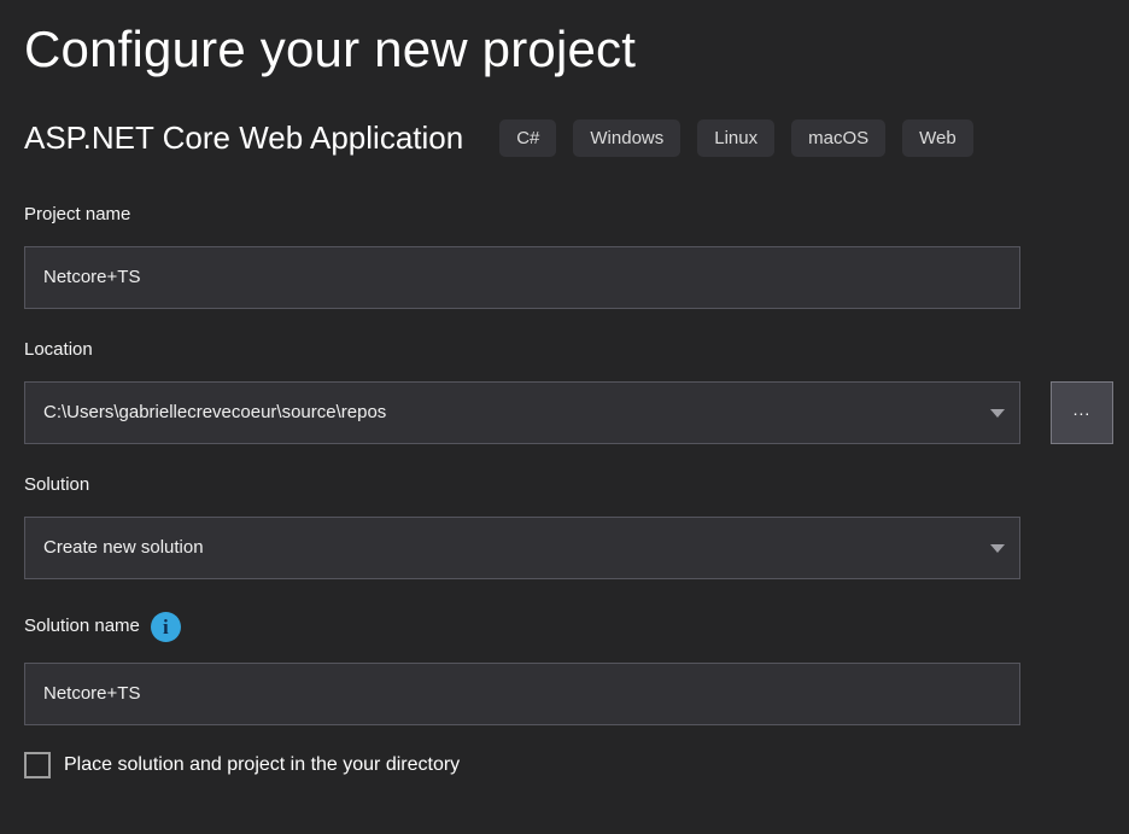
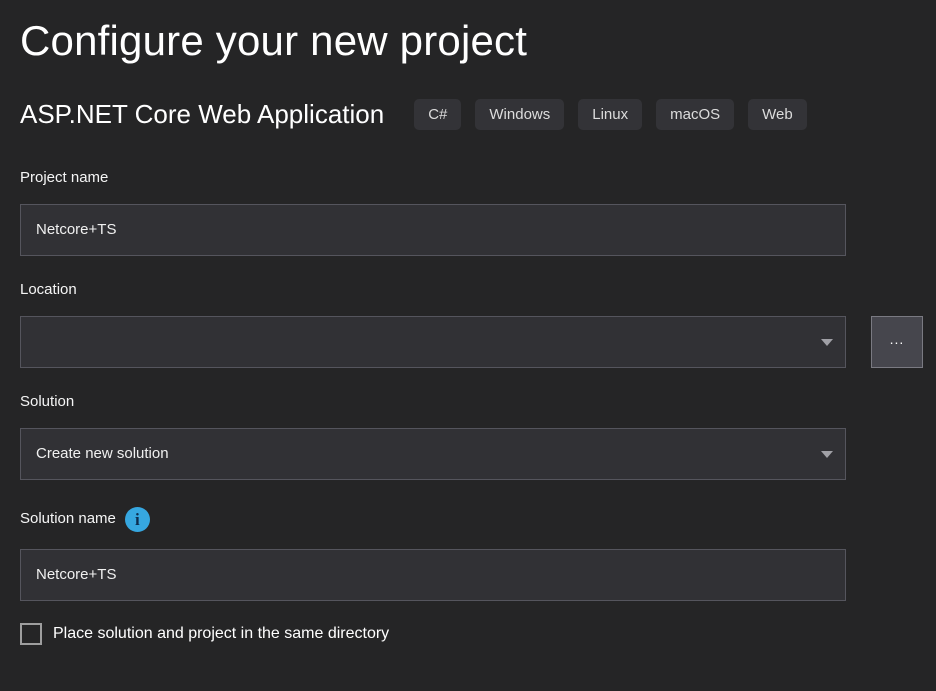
  Configure your new project
  ASP.NET Core Web Application
  C#
  Windows
  Linux
  macOS
  Web
  Project name
  Netcore+TS
  Location
- C:\Users\gabriellecrevecoeur\source\repos
  ...
  Solution
  Create new solution
  Solution name
  i
  Netcore+TS
- Place solution and project in the your directory
+ Place solution and project in the same directory
